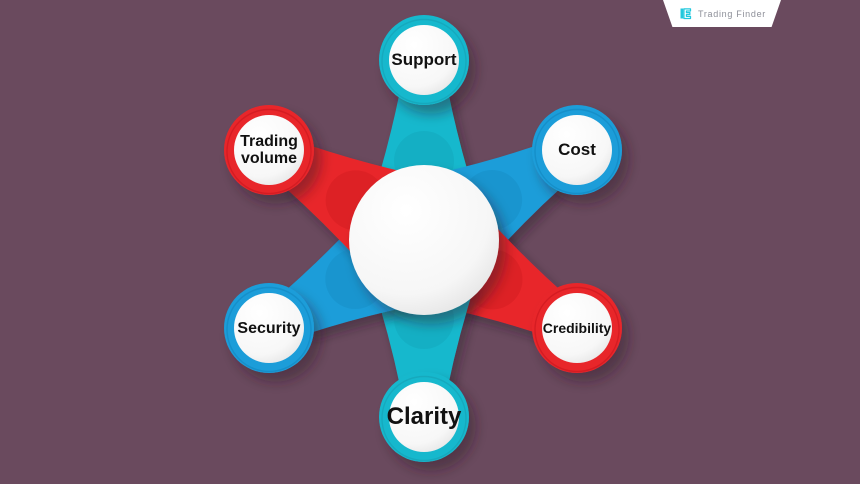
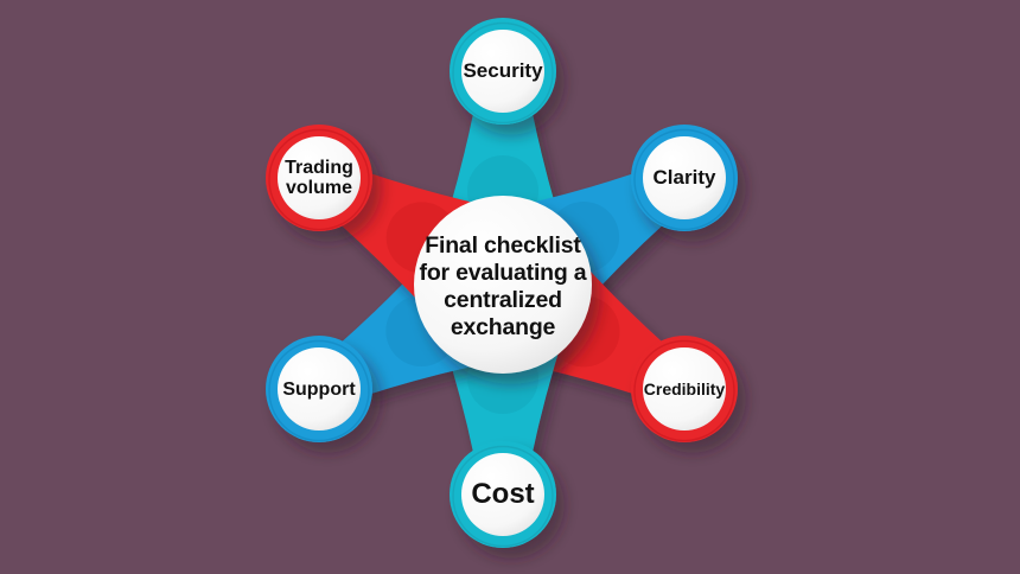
+ Final checklist
+ for evaluating a
+ centralized
+ exchange
- Support
+ Security
- Cost
+ Clarity
  Credibility
- Clarity
+ Cost
- Security
+ Support
  Trading
  volume
- Trading Finder
